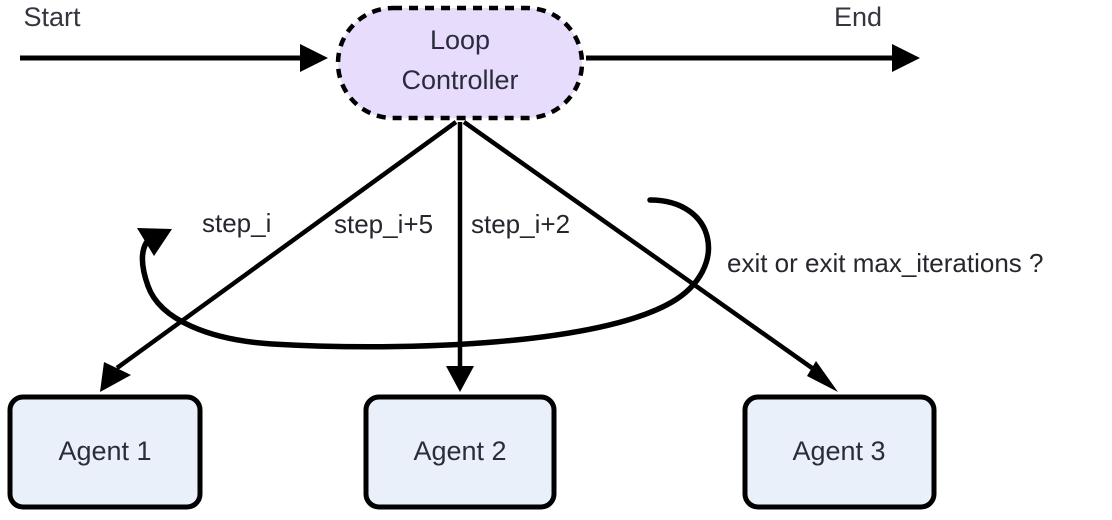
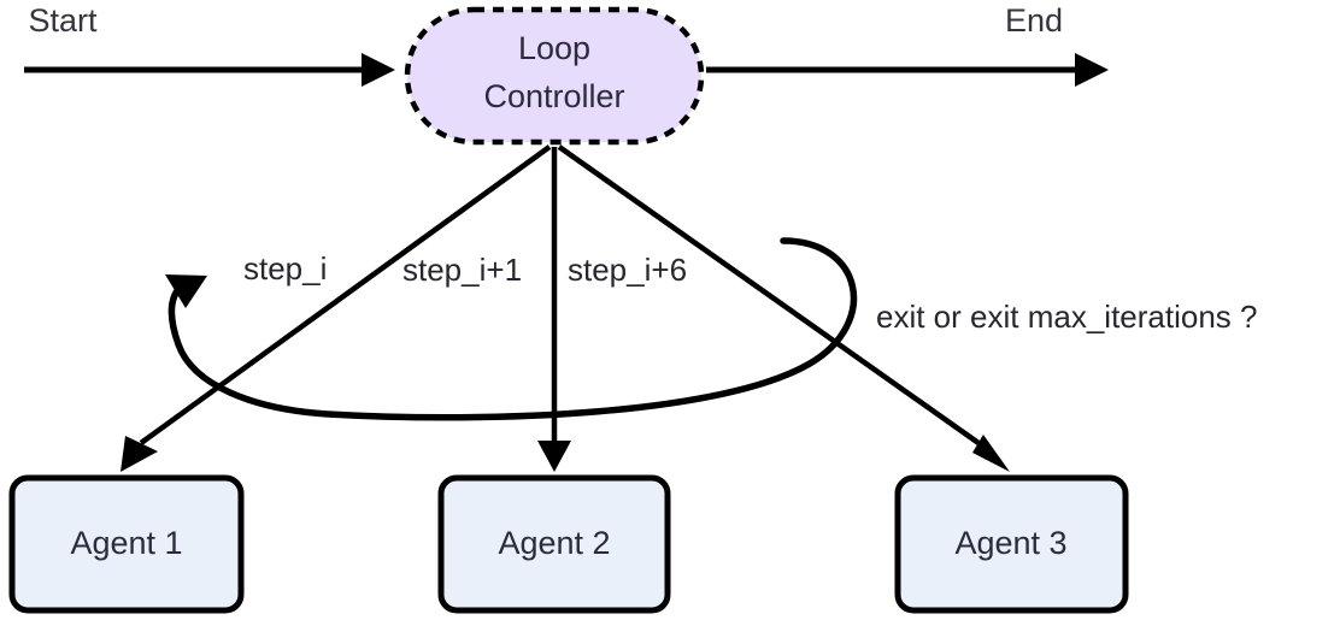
  Start
  End
  Loop
  Controller
  step_i
- step_i+5
+ step_i+1
- step_i+2
+ step_i+6
  exit or exit max_iterations ?
  Agent 1
  Agent 2
  Agent 3
